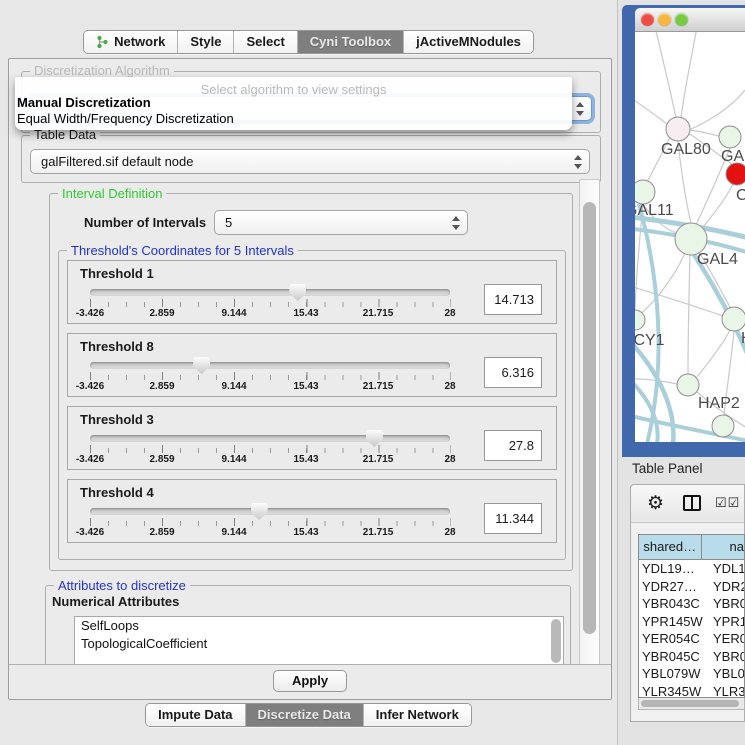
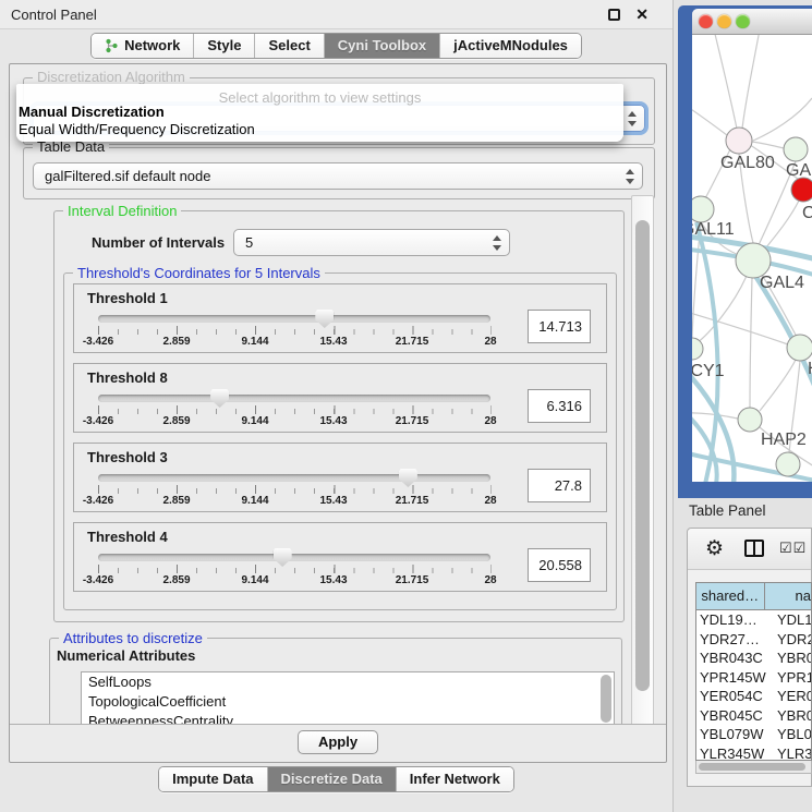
+ Control Panel
+ ✕
  Network
  Style
  Select
  Cyni Toolbox
  jActiveMNodules
  Discretization Algorithm
  Select algorithm to view settings
  Manual Discretization
  Equal Width/Frequency Discretization
  Table Data
  galFiltered.sif default node
  Interval Definition
  Number of Intervals
  5
  Threshold's Coordinates for 5 Intervals
  Threshold 1
  -3.426
  2.859
  9.144
  15.43
  21.715
  28
  14.713
  Threshold 8
  -3.426
  2.859
  9.144
  15.43
  21.715
  28
  6.316
  Threshold 3
  -3.426
  2.859
  9.144
  15.43
  21.715
  28
  27.8
  Threshold 4
  -3.426
  2.859
  9.144
  15.43
  21.715
  28
- 11.344
+ 20.558
  Attributes to discretize
  Numerical Attributes
  SelfLoops
  TopologicalCoefficient
+ BetweennessCentrality
  Apply
  Impute Data
  Discretize Data
  Infer Network
  GAL80
  GA
  C
  AL11
  GAL4
  CY1
  HAP2
  Table Panel
  ⚙
  ☑☑
  shared…
  na
  YDL19…
  YDL1
  YDR27…
  YDR
  YBR043C
  YBR0
  YPR145W
  YPR1
  YER054C
  YER0
  YBR045C
  YBR0
  YBL079W
  YBL0
  YLR345W
  YLR3
